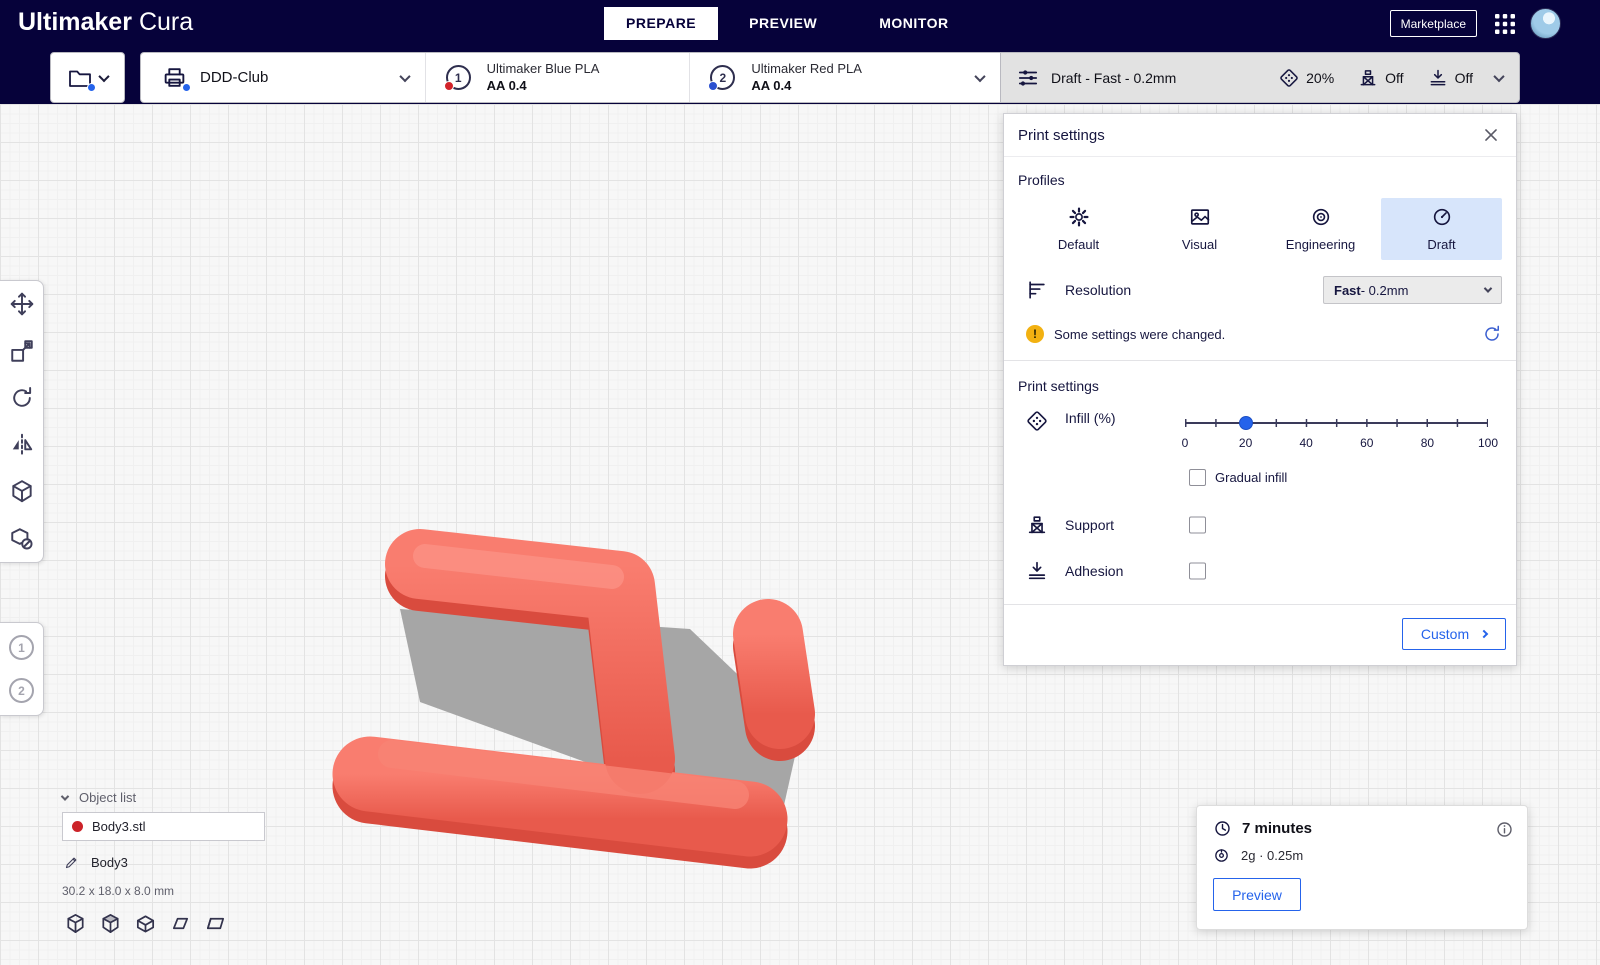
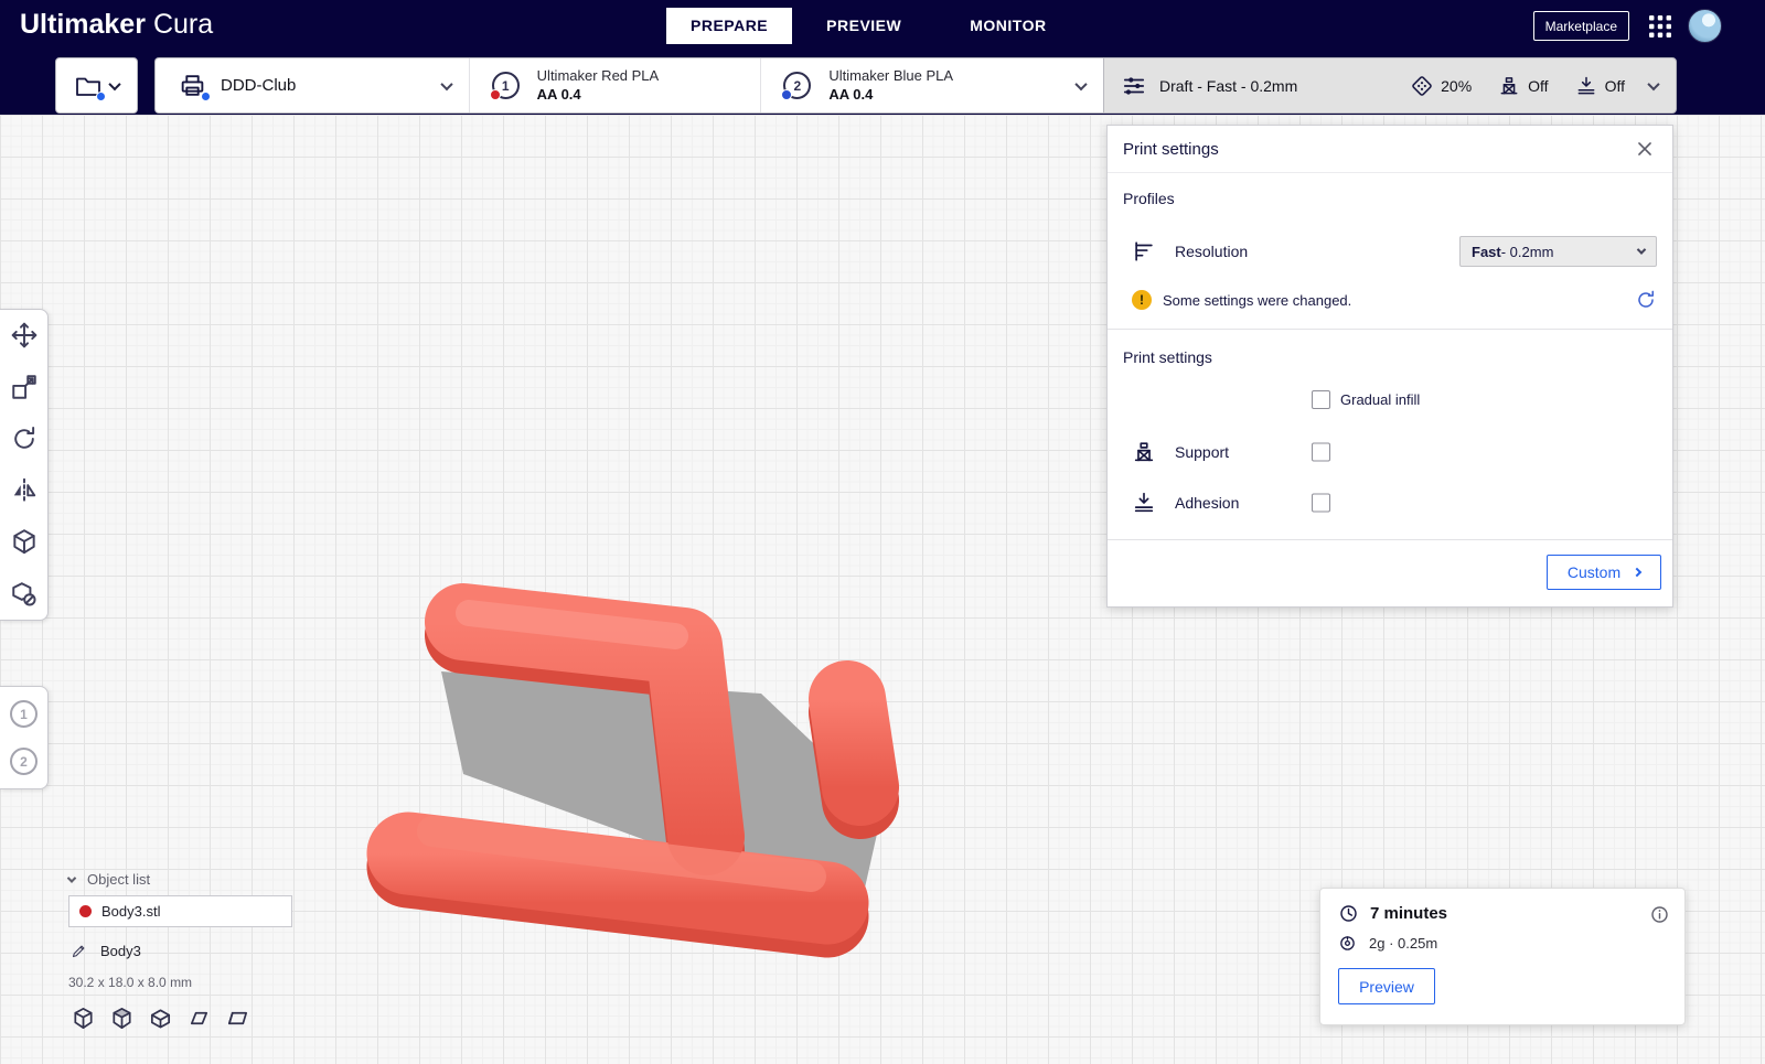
  Ultimaker Cura
  PREPARE
  PREVIEW
  MONITOR
  Marketplace
  DDD-Club
  1
- Ultimaker Blue PLA
+ Ultimaker Red PLA
  AA 0.4
  2
- Ultimaker Red PLA
+ Ultimaker Blue PLA
  AA 0.4
  Draft - Fast - 0.2mm
  20%
  Off
  Off
  1
  2
  Print settings
  Profiles
- Default
- Visual
- Engineering
- Draft
  Resolution
  Fast
  - 0.2mm
  !
  Some settings were changed.
  Print settings
- Infill (%)
- 0
- 20
- 40
- 60
- 80
- 100
  Gradual infill
  Support
  Adhesion
  Custom
  Object list
  Body3.stl
  Body3
  30.2 x 18.0 x 8.0 mm
  7 minutes
  2g · 0.25m
  Preview
